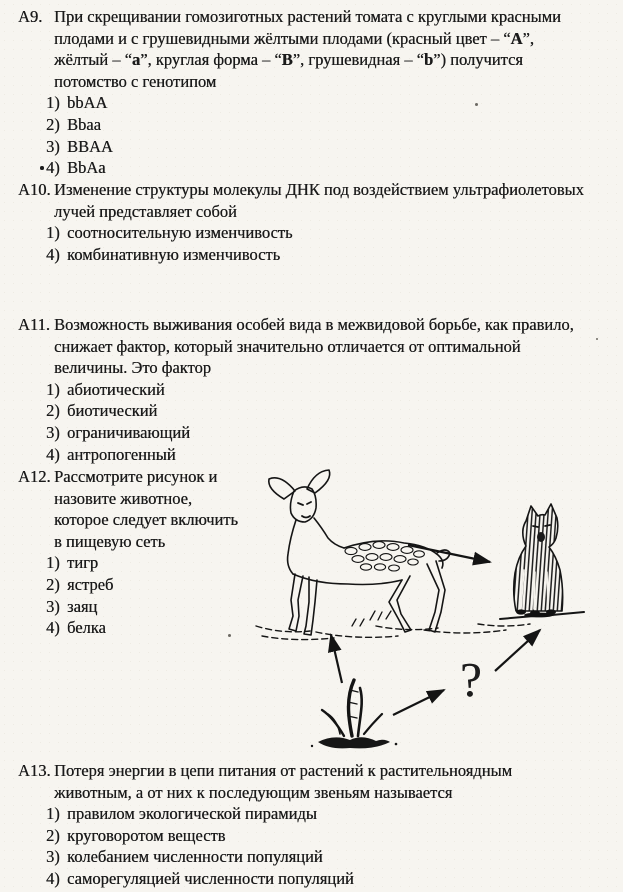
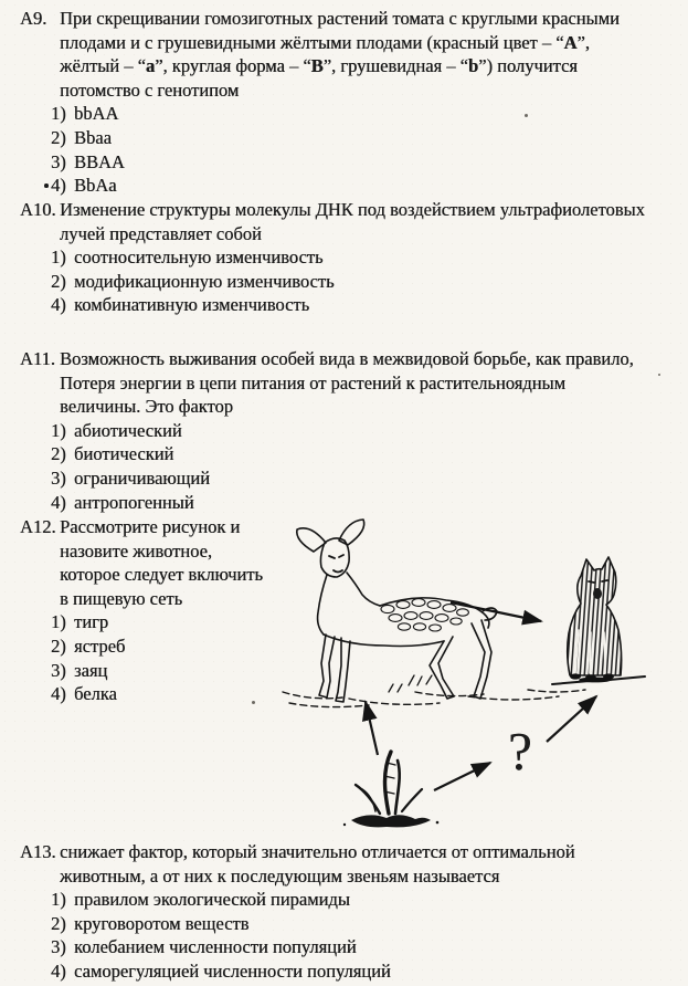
  ?
  А9.
  При скрещивании гомозиготных растений томата с круглыми красными
  плодами и с грушевидными жёлтыми плодами (красный цвет – “А”,
  жёлтый – “а”, круглая форма – “В”, грушевидная – “b”) получится
  потомство с генотипом
  1) bbAA
  2) Bbaa
  3) BBAA
  4) BbAa
  А10.
  Изменение структуры молекулы ДНК под воздействием ультрафиолетовых
  лучей представляет собой
  1) соотносительную изменчивость
+ 2) модификационную изменчивость
  4) комбинативную изменчивость
  А11.
  Возможность выживания особей вида в межвидовой борьбе, как правило,
- снижает фактор, который значительно отличается от оптимальной
+ Потеря энергии в цепи питания от растений к растительноядным
  величины. Это фактор
  1) абиотический
  2) биотический
  3) ограничивающий
  4) антропогенный
  А12.
  Рассмотрите рисунок и
  назовите животное,
  которое следует включить
  в пищевую сеть
  1) тигр
  2) ястреб
  3) заяц
  4) белка
  А13.
- Потеря энергии в цепи питания от растений к растительноядным
+ снижает фактор, который значительно отличается от оптимальной
  животным, а от них к последующим звеньям называется
  1) правилом экологической пирамиды
  2) круговоротом веществ
  3) колебанием численности популяций
  4) саморегуляцией численности популяций
